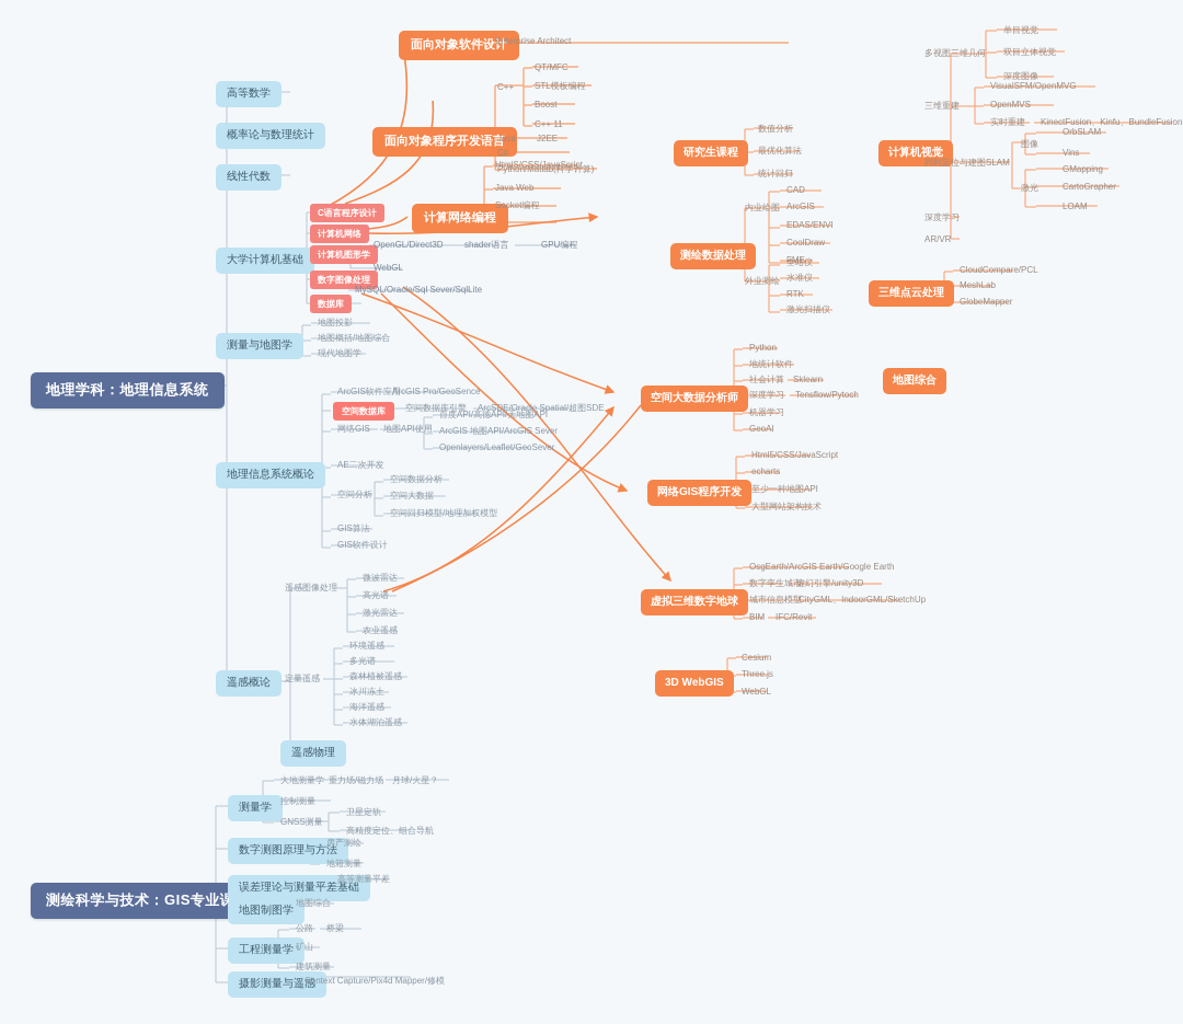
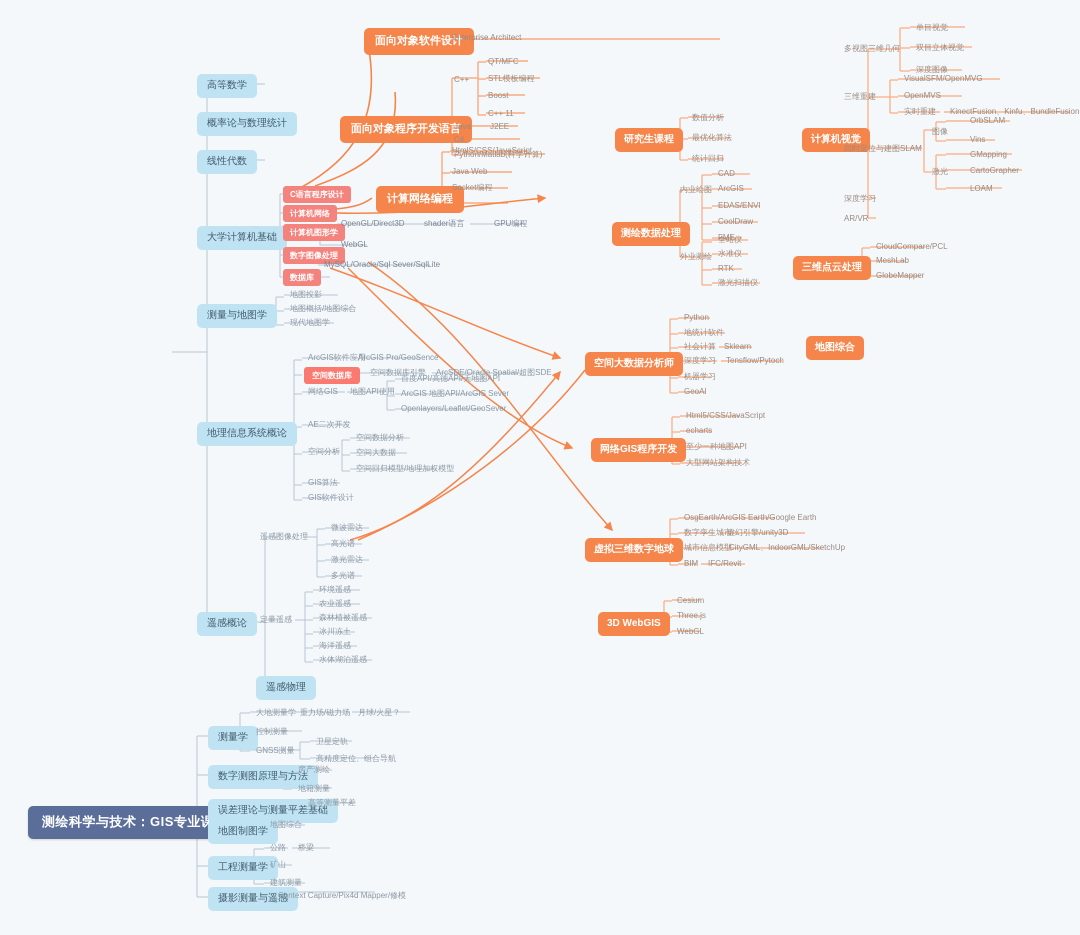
- 地理学科：地理信息系统
  高等数学
  概率论与数理统计
  线性代数
  大学计算机基础
  测量与地图学
  地理信息系统概论
  遥感概论
  C语言程序设计
  计算机网络
  计算机图形学
  数字图像处理
  数据库
  OpenGL/Direct3D
  shader语言
  GPU编程
  WebGL
  MySQL/Oracle/Sql Sever/SqlLite
  面向对象软件设计
  Enterprise Architect
  面向对象程序开发语言
  C++
  QT/MFC
  STL模板编程
  Boost
  C++ 11
  Java
  J2EE
  C#
  Python/Matlab(科学计算)
  计算网络编程
  HtmlS/CSS/JavaScript
  Java Web
  Socket编程
  地图投影
  地图概括/地图综合
  现代地图学
  ArcGIS软件应用
  ArcGIS Pro/GeoSence
  空间数据库
  空间数据库引擎
  ArcSDE/Oracle Spatial/超图SDE
  网络GIS
  地图API使用
  百度API/高德API/天地图API
  ArcGIS 地图API/ArcGIS Sever
  Openlayers/Leaflet/GeoSever
  AE二次开发
  空间分析
  空间数据分析
  空间大数据
  空间回归模型/地理加权模型
  GIS算法
  GIS软件设计
  遥感图像处理
  微波雷达
  高光谱
  激光雷达
- 农业遥感
+ 多光谱
  定量遥感
  环境遥感
- 多光谱
+ 农业遥感
  森林植被遥感
  冰川冻土
  海洋遥感
  水体湖泊遥感
  遥感物理
  研究生课程
  数值分析
  最优化算法
  统计回归
  测绘数据处理
  内业绘图
  CAD
  ArcGIS
  EDAS/ENVI
  CoolDraw
  FME
  外业测绘
  全站仪
  水准仪
  RTK
  激光扫描仪
  计算机视觉
  多视图三维几何
  单目视觉
  双目立体视觉
  深度图像
  三维重建
  VisualSFM/OpenMVG
  OpenMVS
  实时重建
  KinectFusion、Kinfu、BundleFusion
  同时定位与建图SLAM
  图像
  OrbSLAM
  Vins
  激光
  GMapping
  CartoGrapher
  LOAM
  深度学习
  AR/VR
  三维点云处理
  CloudCompare/PCL
  MeshLab
  GlobeMapper
  地图综合
  空间大数据分析师
  Python
  地统计软件
  社会计算
  Sklearn
  深度学习
  Tensflow/Pytoch
  机器学习
  GeoAI
  网络GIS程序开发
  Html5/CSS/JavaScript
  echarts
  至少一种地图API
  大型网站架构技术
  虚拟三维数字地球
  OsgEarth/ArcGIS Earth/Google Earth
  数字孪生城市
  虚幻引擎/unity3D
  城市信息模型
  CityGML、IndoorGML/SketchUp
  BIM
  IFC/Revit
  3D WebGIS
  Cesium
  Three.js
  WebGL
  测绘科学与技术：GIS专业课
  测量学
  数字测图原理与方法
  误差理论与测量平差基础
  地图制图学
  工程测量学
  摄影测量与遥感
  大地测量学
  重力场/磁力场
  月球/火星？
  控制测量
  GNSS测量
  卫星定轨
  高精度定位、组合导航
  房产测绘
  地籍测量
  高等测量平差
  地图综合
  公路
  桥梁
  矿山
  建筑测量
  Context Capture/Pix4d Mapper/修模
